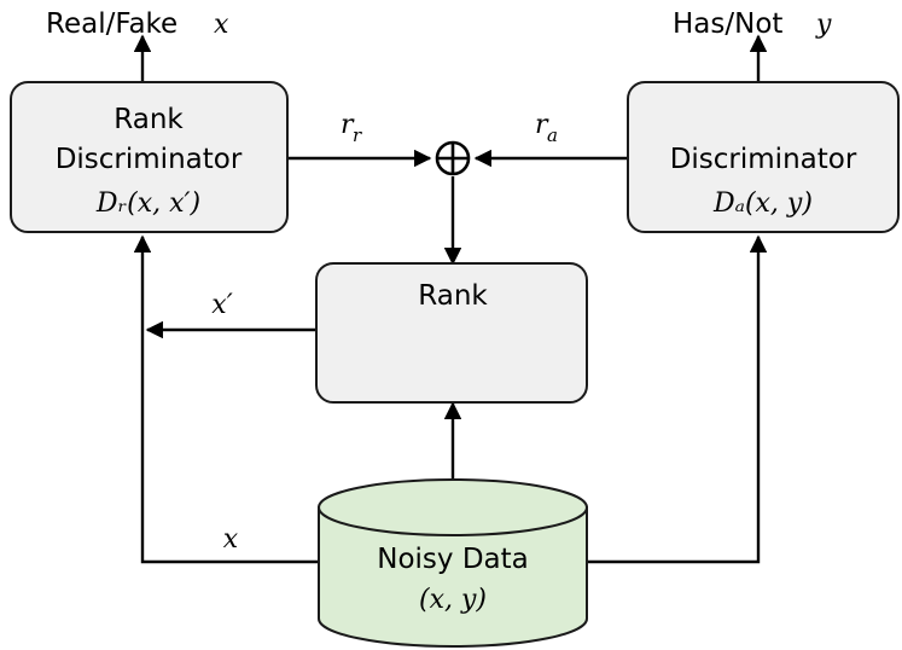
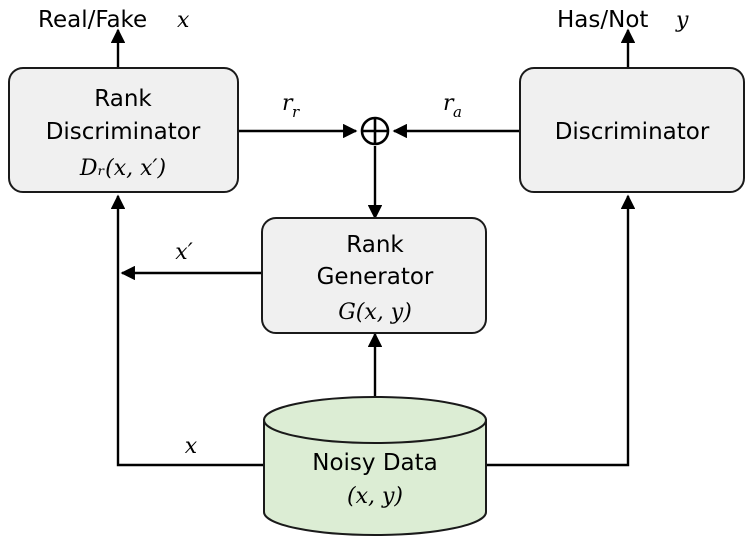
  Rank
  Discriminator
  Dᵣ(x, x′)
  Discriminator
- Dₐ(x, y)
  Rank
+ Generator
+ G(x, y)
  Noisy Data
  (x, y)
  Real/Fake
  x
  Has/Not
  y
  r
  r
  r
  a
  x′
  x
